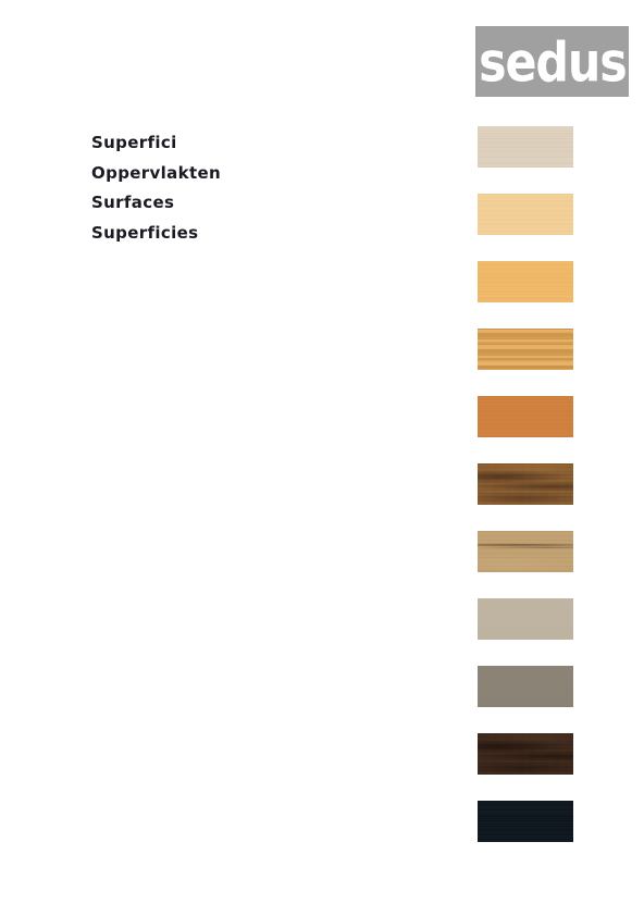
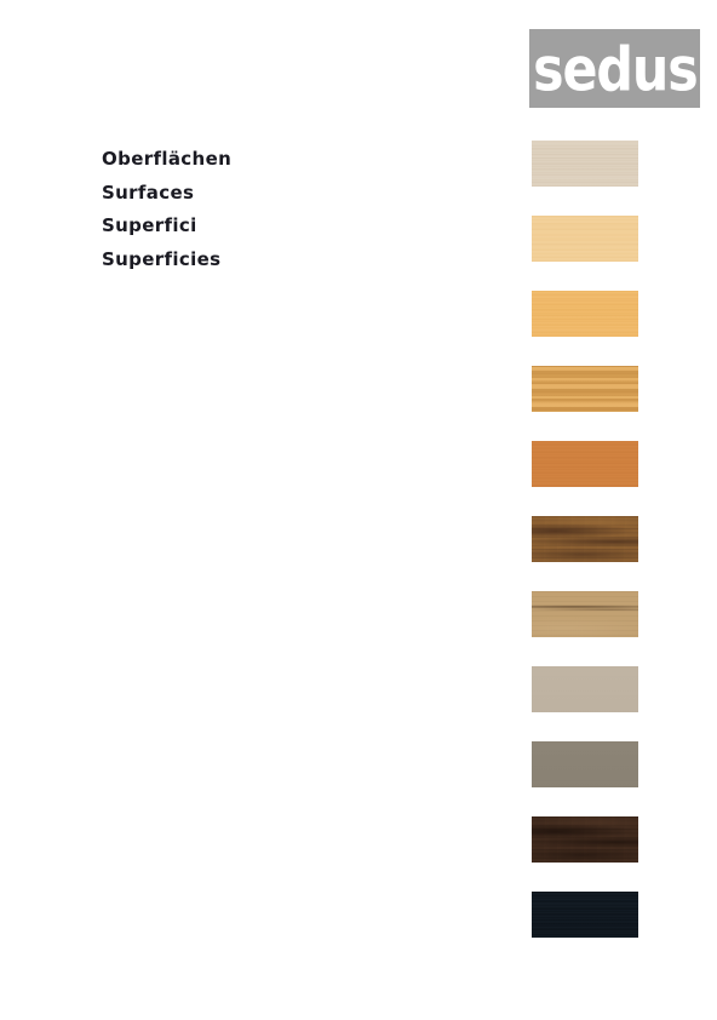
  sedus
+ Oberflächen
- Superfici
+ Surfaces
- Oppervlakten
- Surfaces
+ Superfici
  Superficies
